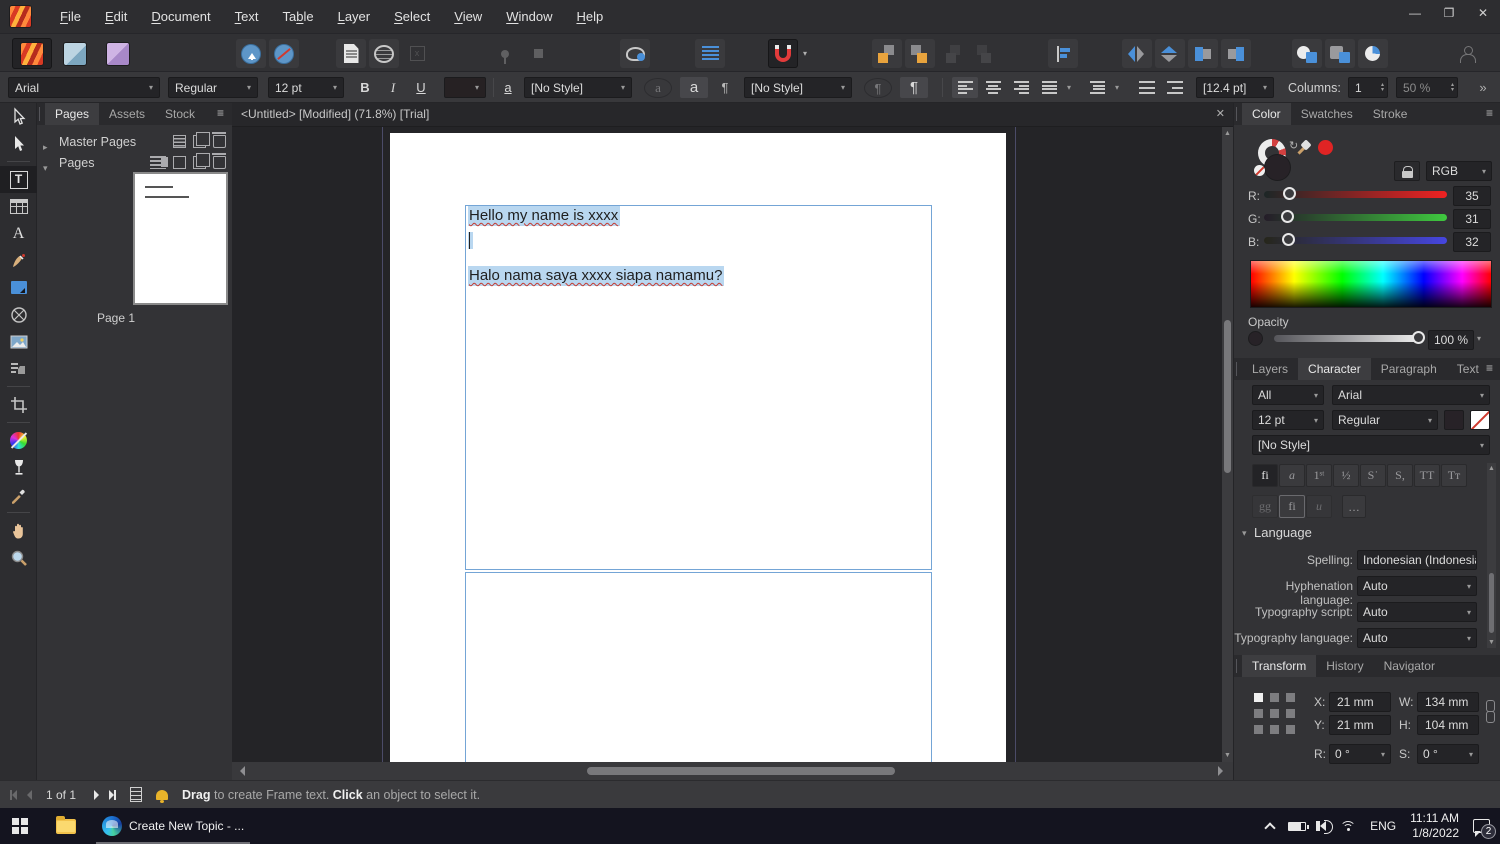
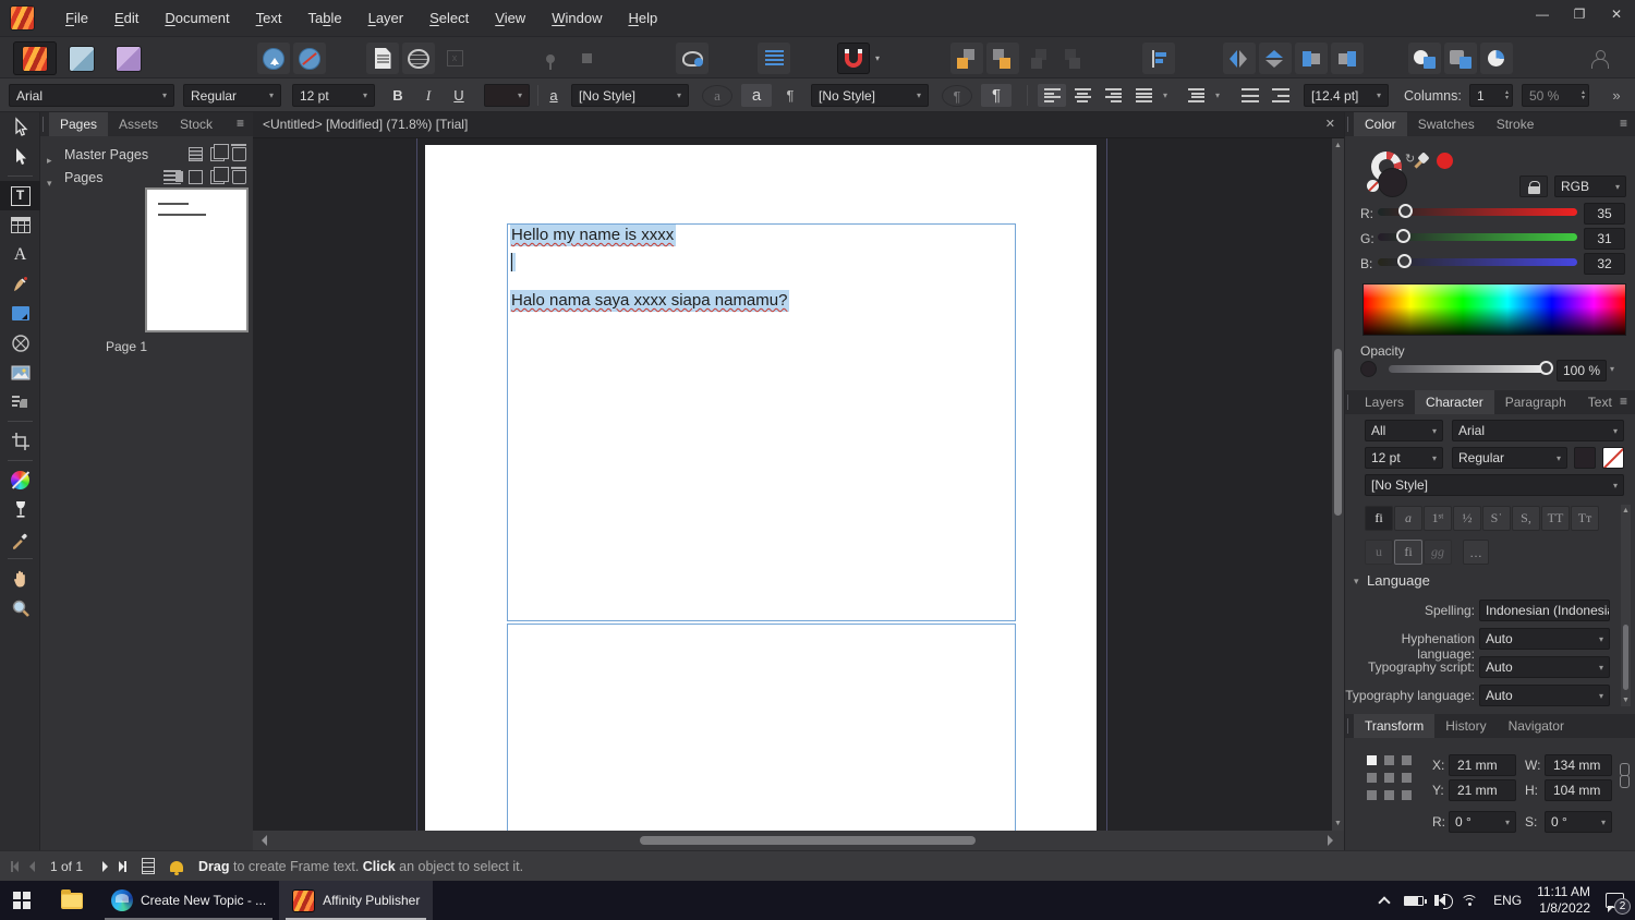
  File
  Edit
  Document
  Text
  Table
  Layer
  Select
  View
  Window
  Help
  —
  ❐
  ✕
  x
  ▾
  Arial
  Regular
  12 pt
  B
  I
  U
  a
  [No Style]
  a
  a
  ¶
  [No Style]
  ¶
  ¶
  ▾
  ▾
  [12.4 pt]
  Columns:
  1
  50 %
  »
  <Untitled> [Modified] (71.8%) [Trial]
  ✕
  T
  A
  Pages
  Assets
  Stock
  ≡
  ▸
  Master Pages
  ▾
  Pages
  Page 1
  Hello my name is xxxx
  Halo nama saya xxxx siapa namamu?
  Color
  Swatches
  Stroke
  ≡
  ↻
  RGB
  R:
  35
  G:
  31
  B:
  32
  Opacity
  100 %
  ▾
  Layers
  Character
  Paragraph
  ≡
  All
  Arial
  12 pt
  Regular
  [No Style]
  fi
  a
  1ˢᵗ
  ½
  S˙
  S,
  TT
  Tᴛ
- gg
+ u
  fi
- u
+ gg
  …
  ▾
  Language
  Spelling:
  Indonesian (Indonesi
  Hyphenation language:
  Auto
  Typography script:
  Auto
  Typography language:
  Auto
  Transform
  History
  Navigator
  X:
  21 mm
  W:
  134 mm
  Y:
  21 mm
  H:
  104 mm
  R:
  0 °
  S:
  0 °
  1 of 1
  Drag to create Frame text. Click an object to select it.
  Create New Topic - ...
+ Affinity Publisher
  ENG
  11:11 AM
  1/8/2022
  2
